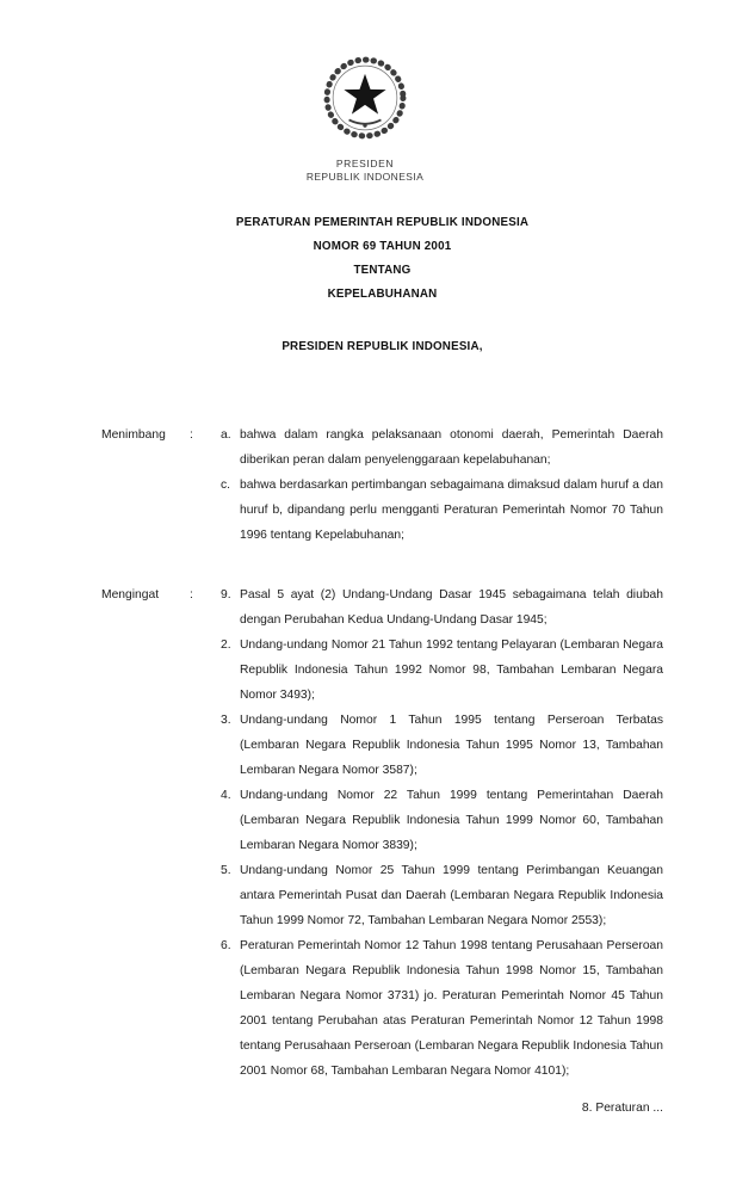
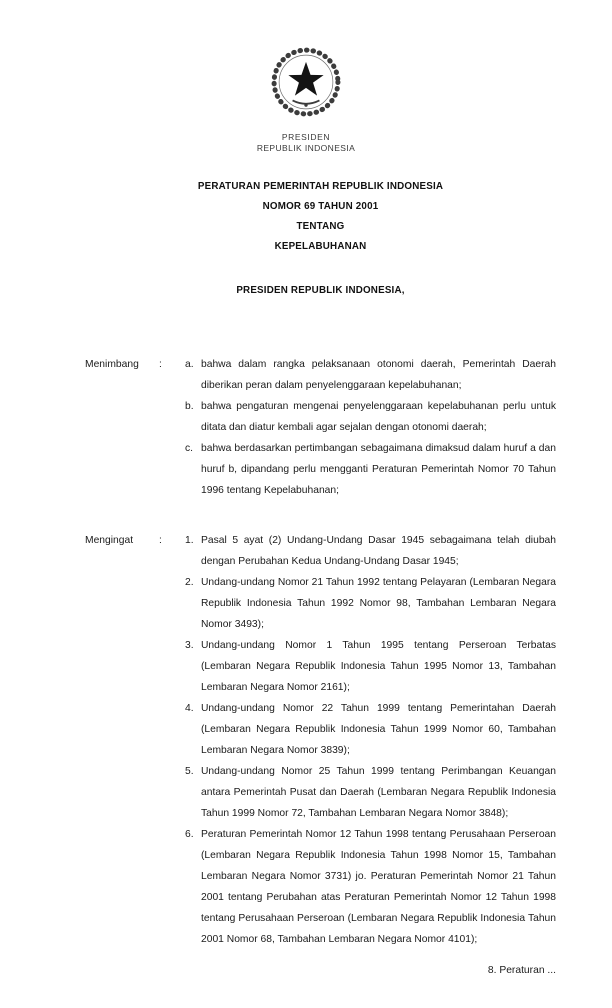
  PRESIDEN
  REPUBLIK INDONESIA
  PERATURAN PEMERINTAH REPUBLIK INDONESIA
  NOMOR 69 TAHUN 2001
  TENTANG
  KEPELABUHANAN
  PRESIDEN REPUBLIK INDONESIA,
  Menimbang
  :
  a.
  bahwa dalam rangka pelaksanaan otonomi daerah, Pemerintah Daerah diberikan peran dalam penyelenggaraan kepelabuhanan;
+ b.
+ bahwa pengaturan mengenai penyelenggaraan kepelabuhanan perlu untuk ditata dan diatur kembali agar sejalan dengan otonomi daerah;
  c.
  bahwa berdasarkan pertimbangan sebagaimana dimaksud dalam huruf a dan huruf b, dipandang perlu mengganti Peraturan Pemerintah Nomor 70 Tahun 1996 tentang Kepelabuhanan;
  Mengingat
  :
- 9.
+ 1.
  Pasal 5 ayat (2) Undang-Undang Dasar 1945 sebagaimana telah diubah dengan Perubahan Kedua Undang-Undang Dasar 1945;
  2.
  Undang-undang Nomor 21 Tahun 1992 tentang Pelayaran (Lembaran Negara Republik Indonesia Tahun 1992 Nomor 98, Tambahan Lembaran Negara Nomor 3493);
  3.
- Undang-undang Nomor 1 Tahun 1995 tentang Perseroan Terbatas (Lembaran Negara Republik Indonesia Tahun 1995 Nomor 13, Tambahan Lembaran Negara Nomor 3587);
+ Undang-undang Nomor 1 Tahun 1995 tentang Perseroan Terbatas (Lembaran Negara Republik Indonesia Tahun 1995 Nomor 13, Tambahan Lembaran Negara Nomor 2161);
  4.
  Undang-undang Nomor 22 Tahun 1999 tentang Pemerintahan Daerah (Lembaran Negara Republik Indonesia Tahun 1999 Nomor 60, Tambahan Lembaran Negara Nomor 3839);
  5.
- Undang-undang Nomor 25 Tahun 1999 tentang Perimbangan Keuangan antara Pemerintah Pusat dan Daerah (Lembaran Negara Republik Indonesia Tahun 1999 Nomor 72, Tambahan Lembaran Negara Nomor 2553);
+ Undang-undang Nomor 25 Tahun 1999 tentang Perimbangan Keuangan antara Pemerintah Pusat dan Daerah (Lembaran Negara Republik Indonesia Tahun 1999 Nomor 72, Tambahan Lembaran Negara Nomor 3848);
  6.
- Peraturan Pemerintah Nomor 12 Tahun 1998 tentang Perusahaan Perseroan (Lembaran Negara Republik Indonesia Tahun 1998 Nomor 15, Tambahan Lembaran Negara Nomor 3731) jo. Peraturan Pemerintah Nomor 45 Tahun 2001 tentang Perubahan atas Peraturan Pemerintah Nomor 12 Tahun 1998 tentang Perusahaan Perseroan (Lembaran Negara Republik Indonesia Tahun 2001 Nomor 68, Tambahan Lembaran Negara Nomor 4101);
+ Peraturan Pemerintah Nomor 12 Tahun 1998 tentang Perusahaan Perseroan (Lembaran Negara Republik Indonesia Tahun 1998 Nomor 15, Tambahan Lembaran Negara Nomor 3731) jo. Peraturan Pemerintah Nomor 21 Tahun 2001 tentang Perubahan atas Peraturan Pemerintah Nomor 12 Tahun 1998 tentang Perusahaan Perseroan (Lembaran Negara Republik Indonesia Tahun 2001 Nomor 68, Tambahan Lembaran Negara Nomor 4101);
  8. Peraturan ...
